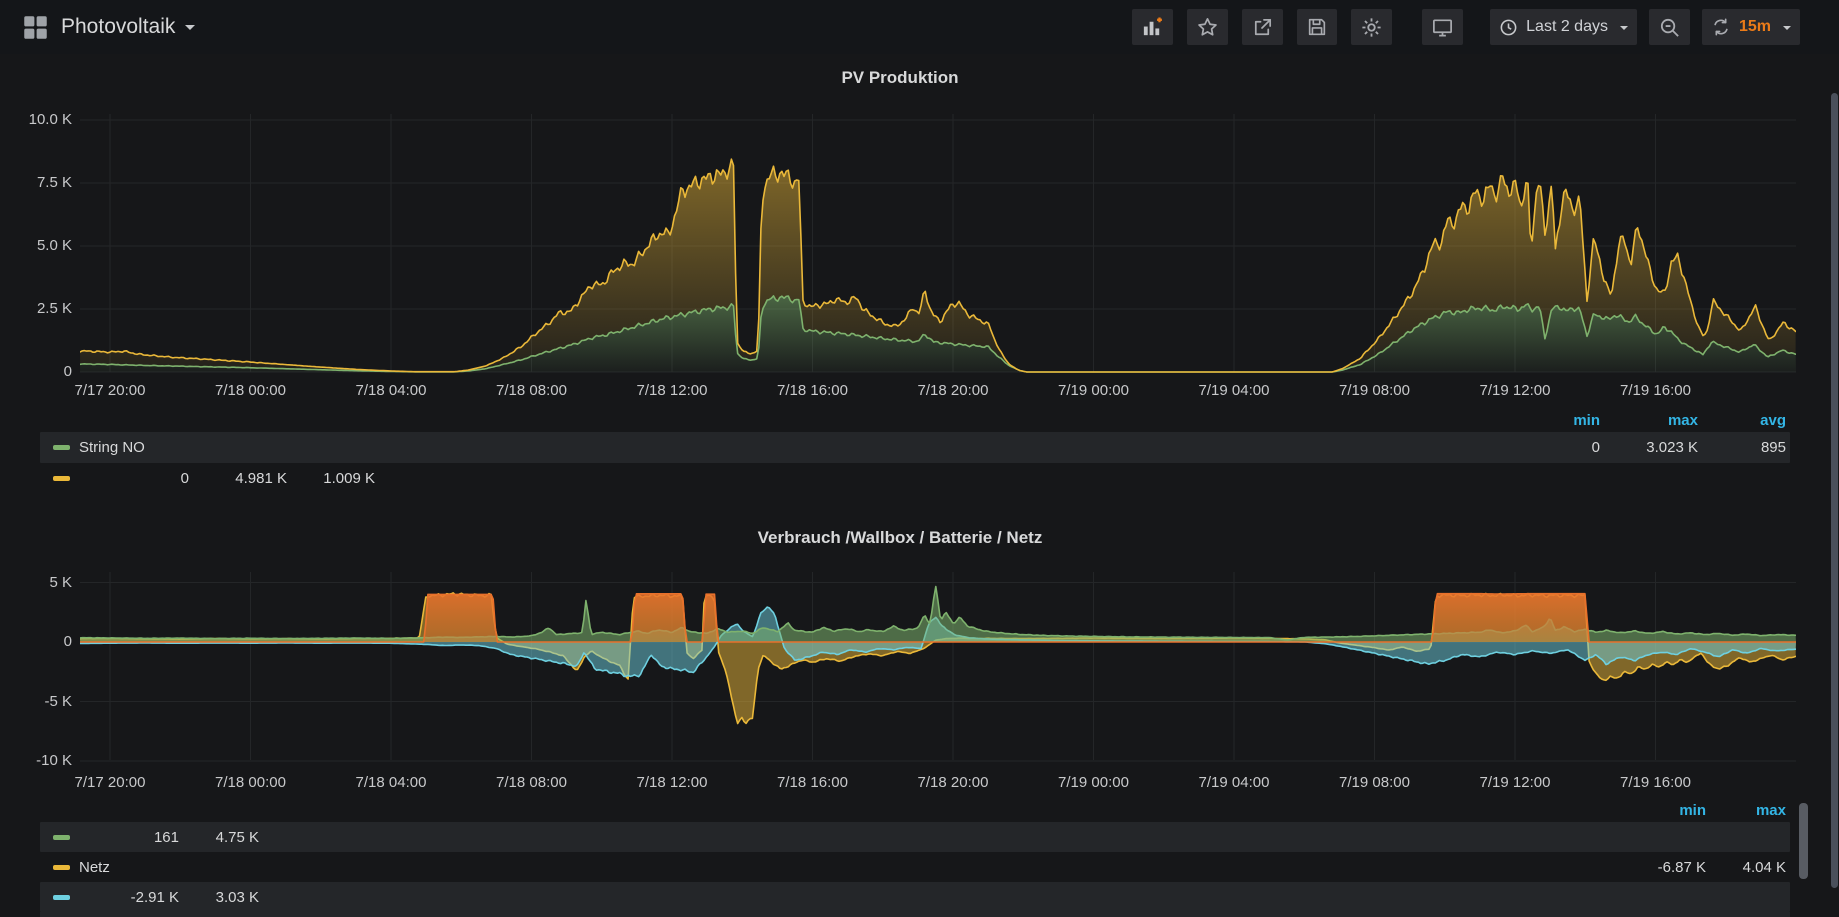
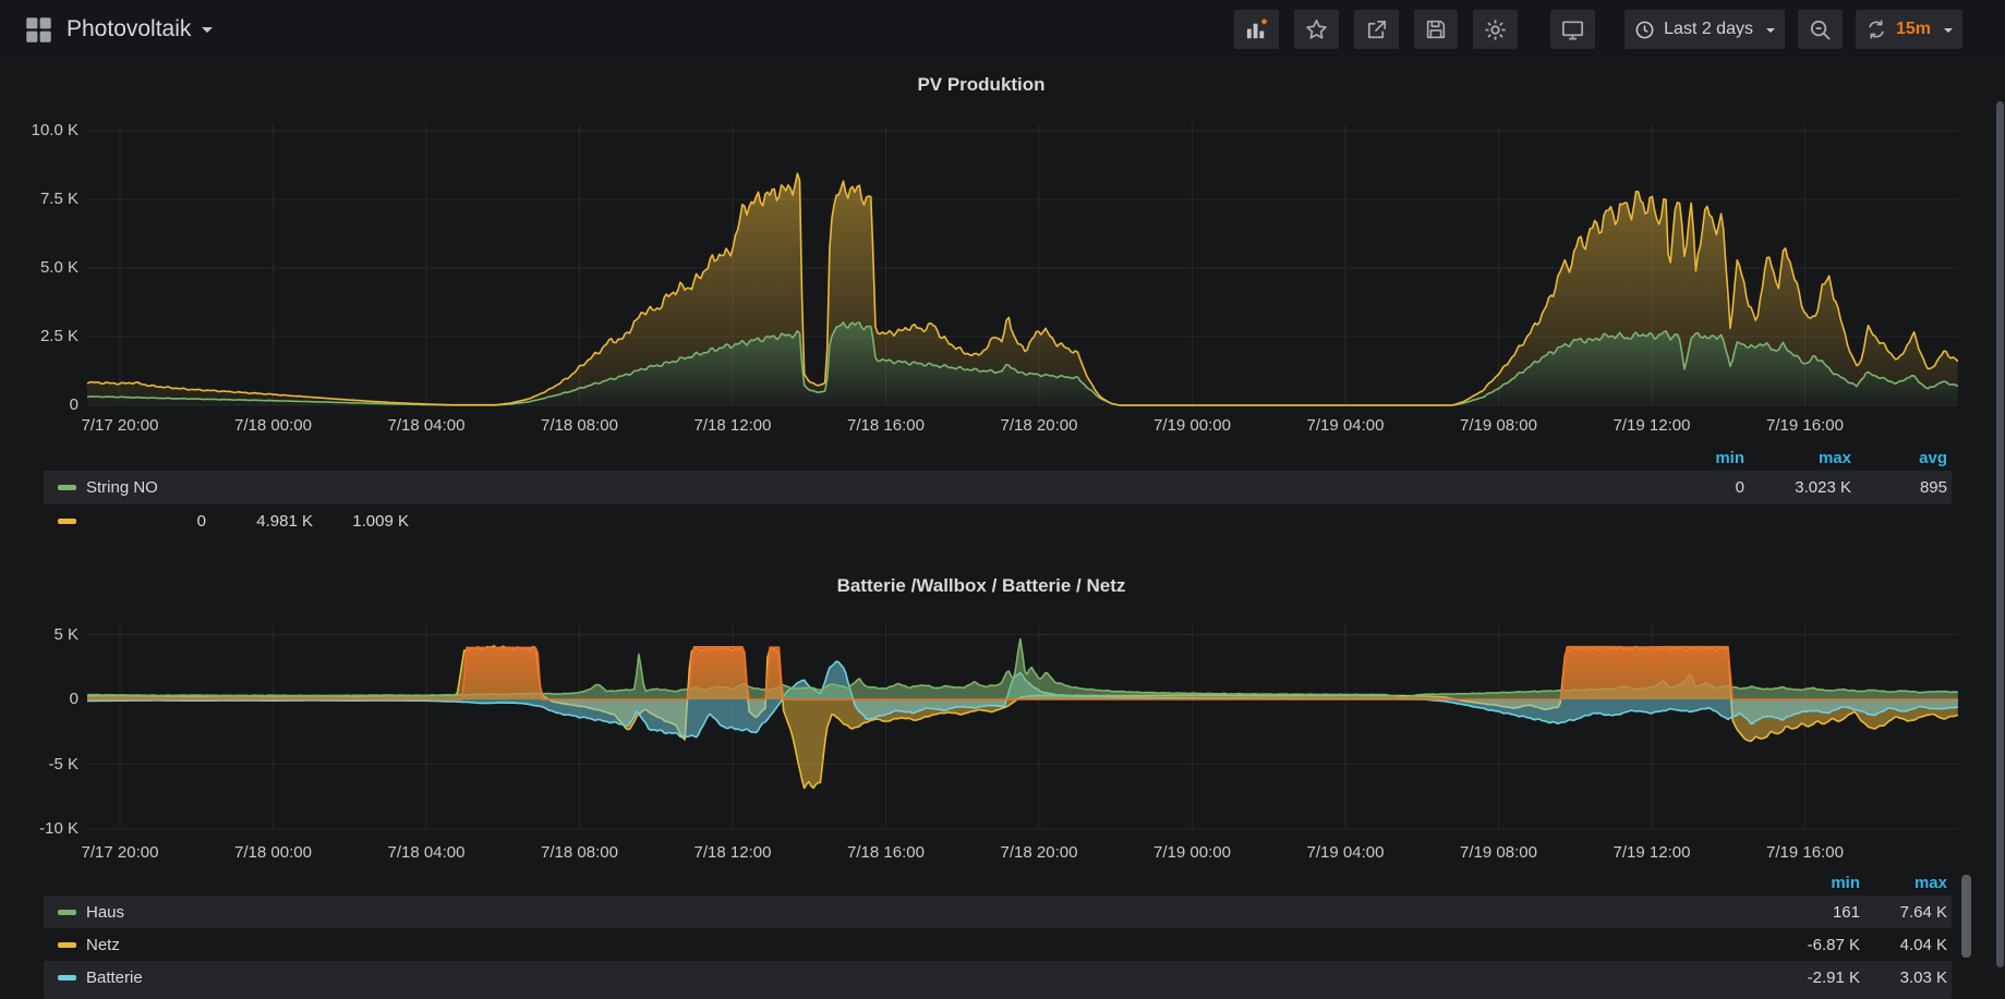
  Photovoltaik
  Last 2 days
  15m
  PV Produktion
  10.0 K
  7.5 K
  5.0 K
  2.5 K
  0
  7/17 20:00
  7/18 00:00
  7/18 04:00
  7/18 08:00
  7/18 12:00
  7/18 16:00
  7/18 20:00
  7/19 00:00
  7/19 04:00
  7/19 08:00
  7/19 12:00
  7/19 16:00
  min
  max
  avg
  String NO
  0
  3.023 K
  895
  0
  4.981 K
  1.009 K
- Verbrauch /Wallbox / Batterie / Netz
+ Batterie /Wallbox / Batterie / Netz
  5 K
  0
  -5 K
  -10 K
  7/17 20:00
  7/18 00:00
  7/18 04:00
  7/18 08:00
  7/18 12:00
  7/18 16:00
  7/18 20:00
  7/19 00:00
  7/19 04:00
  7/19 08:00
  7/19 12:00
  7/19 16:00
  min
  max
+ Haus
  161
- 4.75 K
+ 7.64 K
  Netz
  -6.87 K
  4.04 K
+ Batterie
  -2.91 K
  3.03 K
